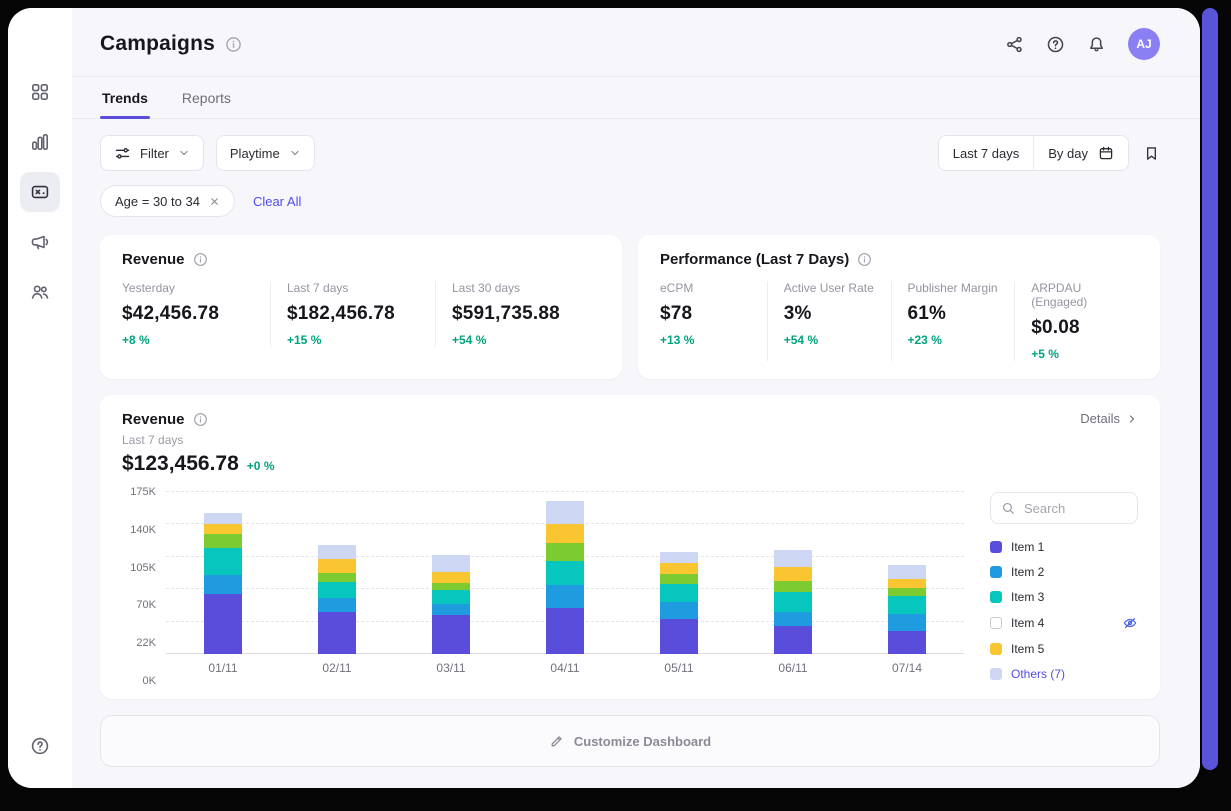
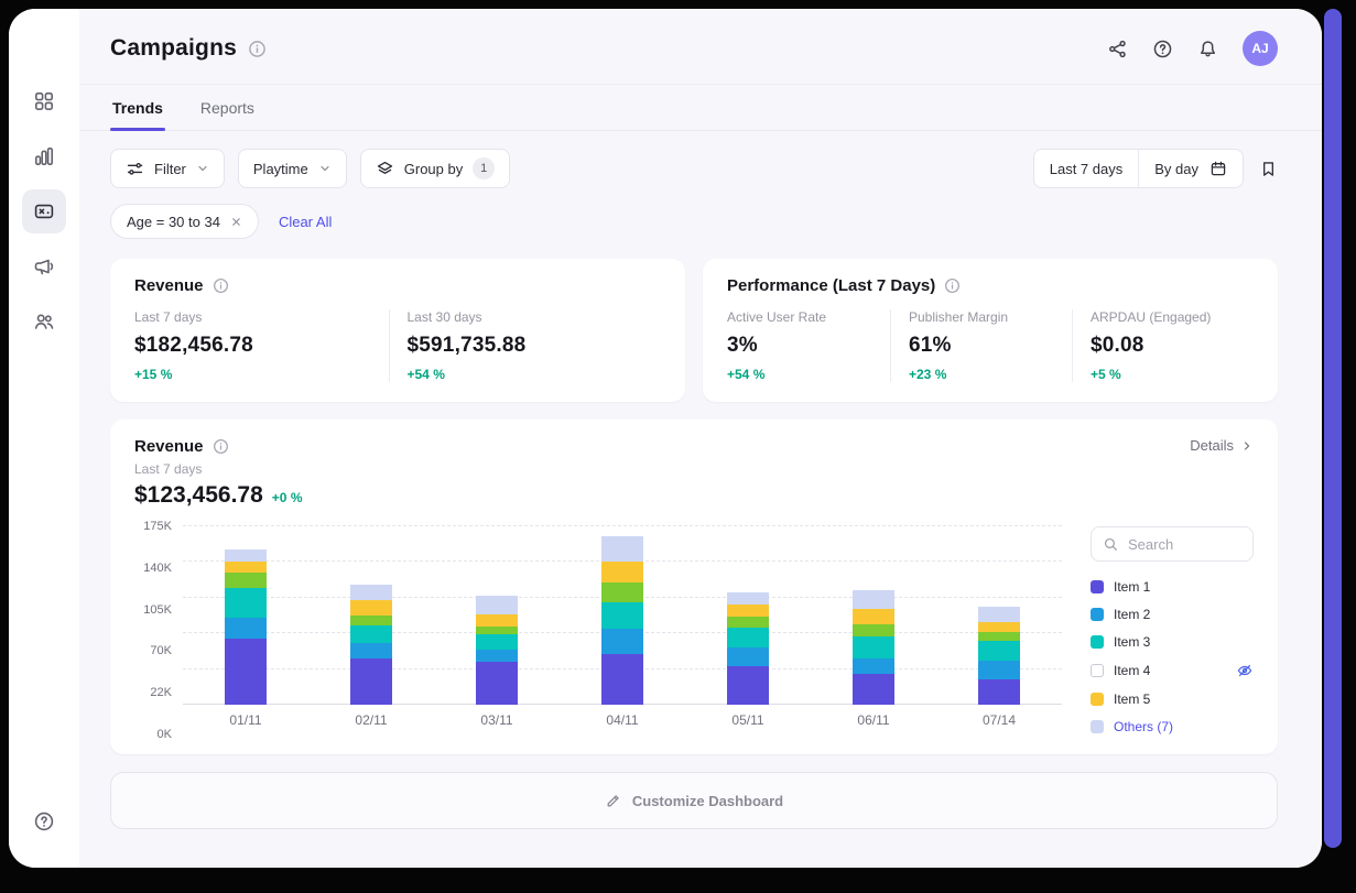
  Campaigns
  AJ
  Trends
  Reports
  Filter
  Playtime
+ Group by
+ 1
  Last 7 days
  By day
  Age = 30 to 34
  Clear All
  Revenue
- Yesterday
- $42,456.78
- +8 %
  Last 7 days
  $182,456.78
  +15 %
  Last 30 days
  $591,735.88
  +54 %
  Performance (Last 7 Days)
- eCPM
- $78
- +13 %
  Active User Rate
  3%
  +54 %
  Publisher Margin
  61%
  +23 %
  ARPDAU (Engaged)
  $0.08
  +5 %
  Revenue
  Last 7 days
  $123,456.78
  +0 %
  Details
  0K
  22K
  70K
  105K
  140K
  175K
  01/11
  02/11
  03/11
  04/11
  05/11
  06/11
  07/14
  Search
  Item 1
  Item 2
  Item 3
  Item 4
  Item 5
  Others (7)
  Customize Dashboard
